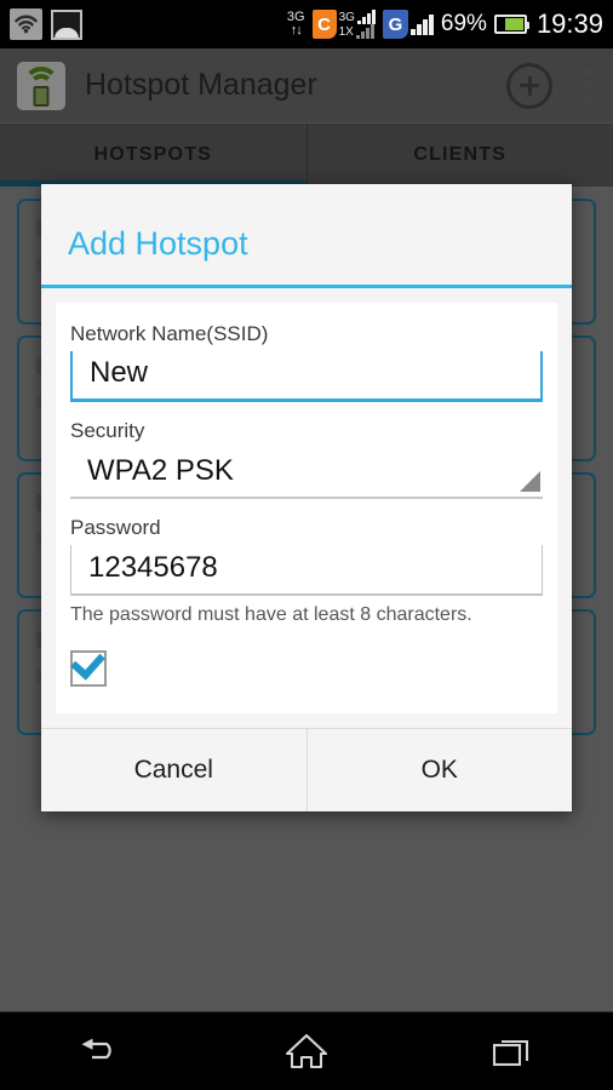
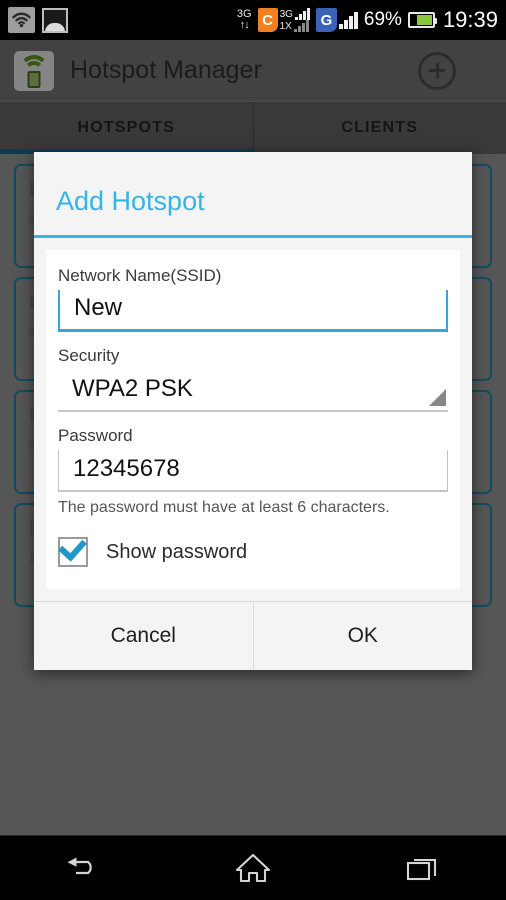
  3G
  ↑↓
  C
  3G
  1X
  G
  69%
  19:39
  Hotspot Manager
  HOTSPOTS
  CLIENTS
  Add Hotspot
  Network Name(SSID)
  New
  Security
  WPA2 PSK
  Password
  12345678
- The password must have at least 8 characters.
+ The password must have at least 6 characters.
+ Show password
  Cancel
  OK
